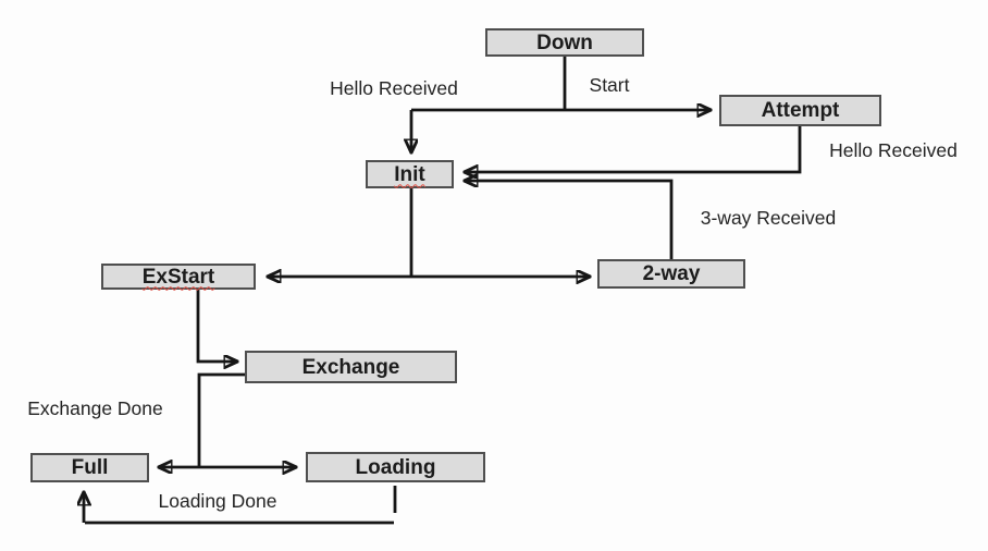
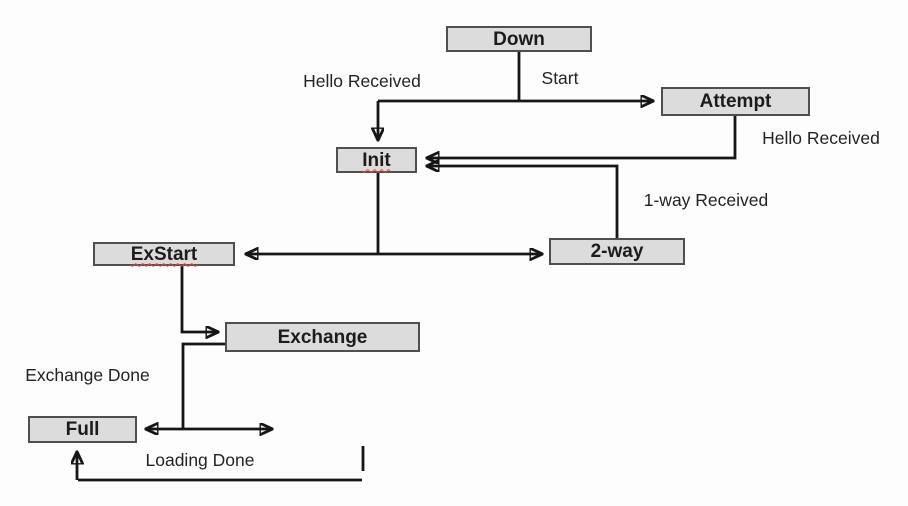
  Down
  Attempt
  Init
  2-way
  ExStart
  Exchange
  Full
- Loading
  Hello Received
  Start
  Hello Received
- 3-way Received
+ 1-way Received
  Exchange Done
  Loading Done
